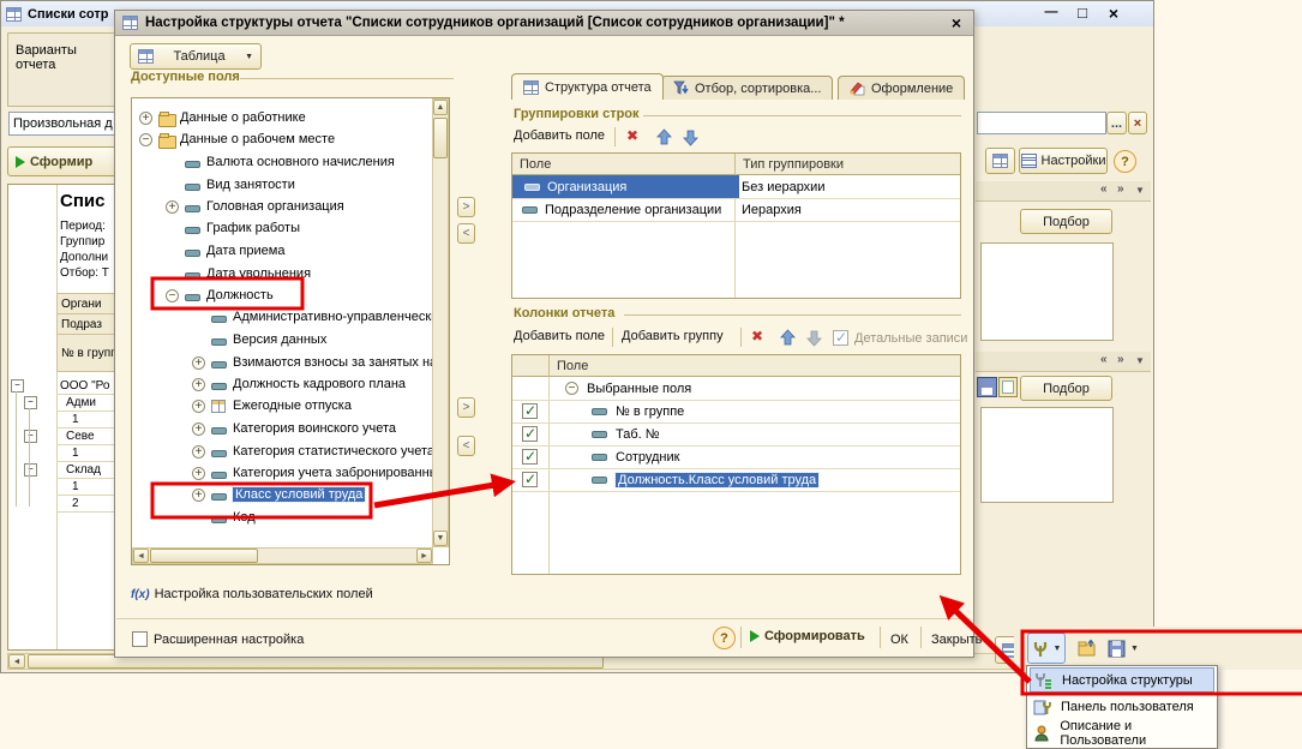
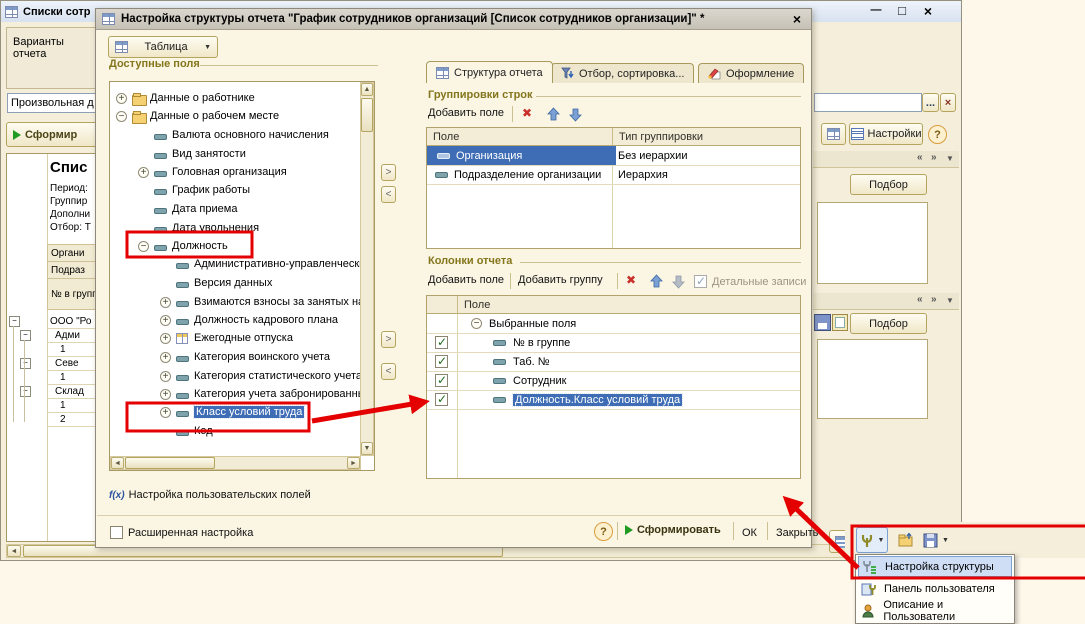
  Списки сотр
  —
  □
  ×
  Варианты отчета
  Произвольная д
  Сформир
  Спис
  Период:
  Группир
  Дополни
  Отбор: Т
  Органи
  Подраз
  № в груп
  ООО "Ро
  Адми
  1
  Севе
  1
  Склад
  1
  2
  −
  −
  −
  −
  ...
  ×
  Настройки
  ?
  «
  »
  ▼
  Подбор
  «
  »
  ▼
  Подбор
- Настройка структуры отчета "Списки сотрудников организаций [Список сотрудников организации]" *
+ Настройка структуры отчета "График сотрудников организаций [Список сотрудников организации]" *
  ×
  Таблица
  Доступные поля
  Данные о работнике
  Данные о рабочем месте
  Валюта основного начисления
  Вид занятости
  Головная организация
  График работы
  Дата приема
  Дата увольнения
  Должность
  Административно-управленческ
  Версия данных
  Взимаются взносы за занятых н
  Должность кадрового плана
  Ежегодные отпуска
  Категория воинского учета
  Категория статистического учета
  Категория учета забронированн
  Класс условий труда
  >
  <
  >
  <
  Структура отчета
  Отбор, сортировка...
  Оформление
  Группировки строк
  Добавить поле
  ✖
  Поле
  Тип группировки
  Организация
  Без иерархии
  Подразделение организации
  Иерархия
  Колонки отчета
  Добавить поле
  Добавить группу
  ✖
  Детальные записи
  Поле
  Выбранные поля
  № в группе
  Таб. №
  Сотрудник
  Должность.Класс условий труда
  f(x)
  Настройка пользовательских полей
  Расширенная настройка
  ?
  Сформировать
  ОК
  Закрыть
  Настройка структуры
  Панель пользователя
  Описание и Пользователи
